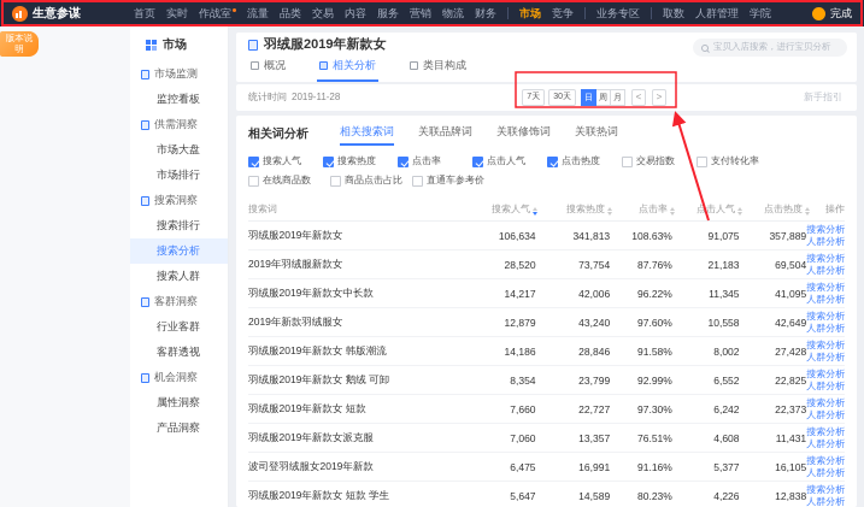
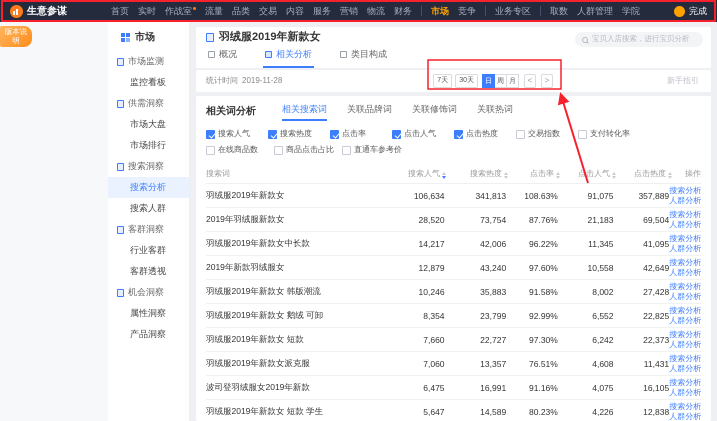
  生意参谋
  首页
  实时
  作战室
  流量
  品类
  交易
  内容
  服务
  营销
  物流
  财务
  市场
  竞争
  业务专区
  取数
  人群管理
  学院
  完成
  版本说明
  市场
  市场监测
  监控看板
  供需洞察
  市场大盘
  市场排行
  搜索洞察
- 搜索排行
  搜索分析
  搜索人群
  客群洞察
  行业客群
  客群透视
  机会洞察
  属性洞察
  产品洞察
  羽绒服2019年新款女
  宝贝入店搜索，进行宝贝分析
  概况
  相关分析
  类目构成
  统计时间
  2019-11-28
  <
  >
  新手指引
  相关词分析
  相关搜索词
  关联品牌词
  关联修饰词
  关联热词
  搜索人气
  搜索热度
  点击率
  点击人气
  点击热度
  交易指数
  支付转化率
  在线商品数
  商品点击占比
  直通车参考价
  搜索词
  搜索人气
  搜索热度
  点击率
  点击人气
  点击热度
  操作
  羽绒服2019年新款女
  106,634
  341,813
  108.63%
  91,075
  357,889
  搜索分析
  人群分析
  2019年羽绒服新款女
  28,520
  73,754
  87.76%
  21,183
  69,504
  搜索分析
  人群分析
  羽绒服2019年新款女中长款
  14,217
  42,006
  96.22%
  11,345
  41,095
  搜索分析
  人群分析
  2019年新款羽绒服女
  12,879
  43,240
  97.60%
  10,558
  42,649
  搜索分析
  人群分析
  羽绒服2019年新款女 韩版潮流
- 14,186
+ 10,246
- 28,846
+ 35,883
  91.58%
  8,002
  27,428
  搜索分析
  人群分析
  羽绒服2019年新款女 鹅绒 可卸
  8,354
  23,799
  92.99%
  6,552
  22,825
  搜索分析
  人群分析
  羽绒服2019年新款女 短款
  7,660
  22,727
  97.30%
  6,242
  22,373
  搜索分析
  人群分析
  羽绒服2019年新款女派克服
  7,060
  13,357
  76.51%
  4,608
  11,431
  搜索分析
  人群分析
  波司登羽绒服女2019年新款
  6,475
  16,991
  91.16%
- 5,377
+ 4,075
  16,105
  搜索分析
  人群分析
  羽绒服2019年新款女 短款 学生
  5,647
  14,589
  80.23%
  4,226
  12,838
  搜索分析
  人群分析
